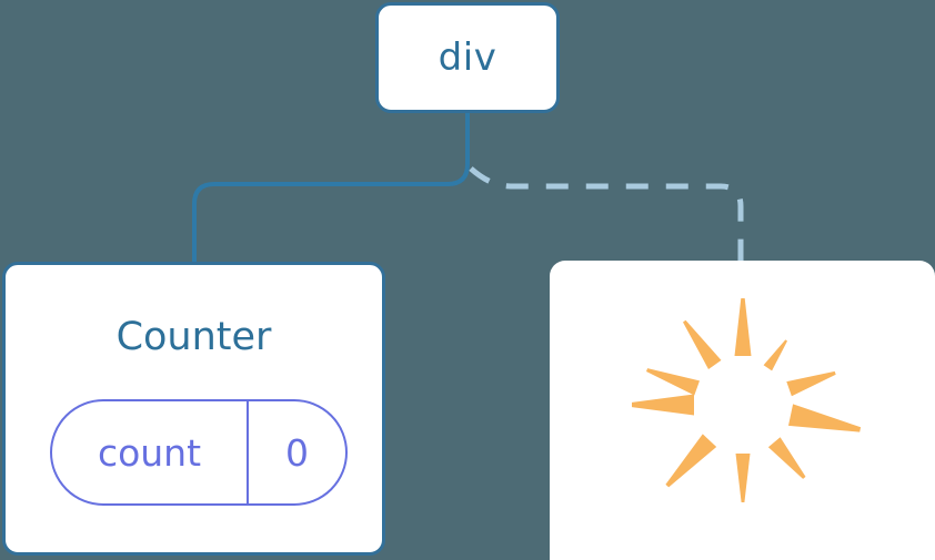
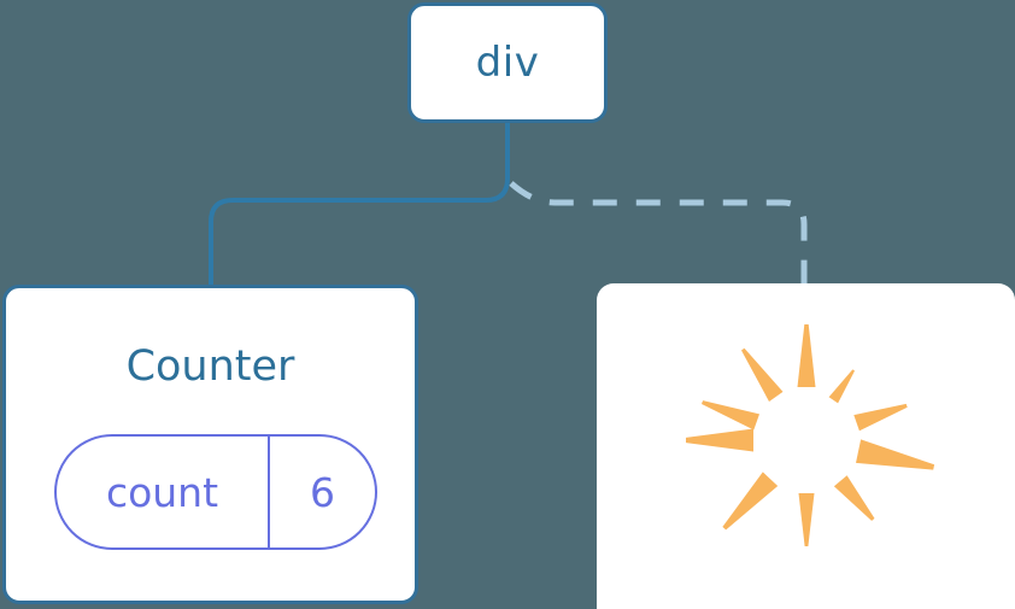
  div
  Counter
  count
- 0
+ 6
